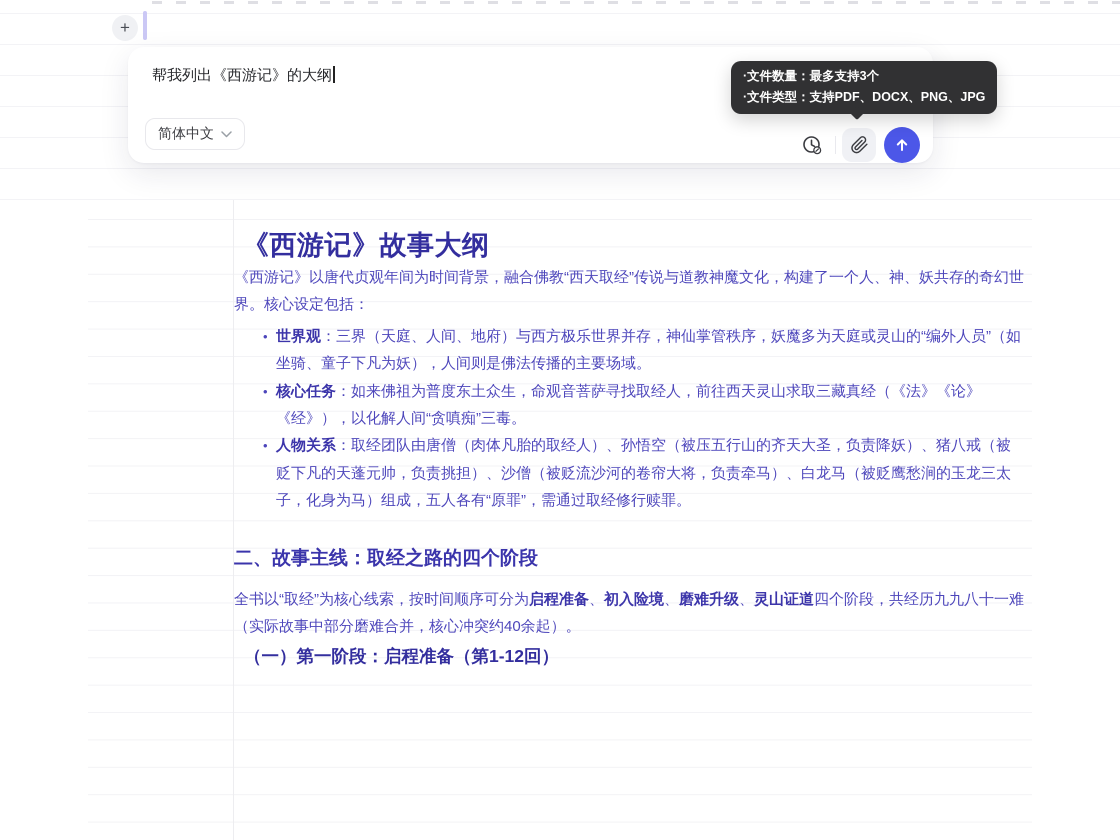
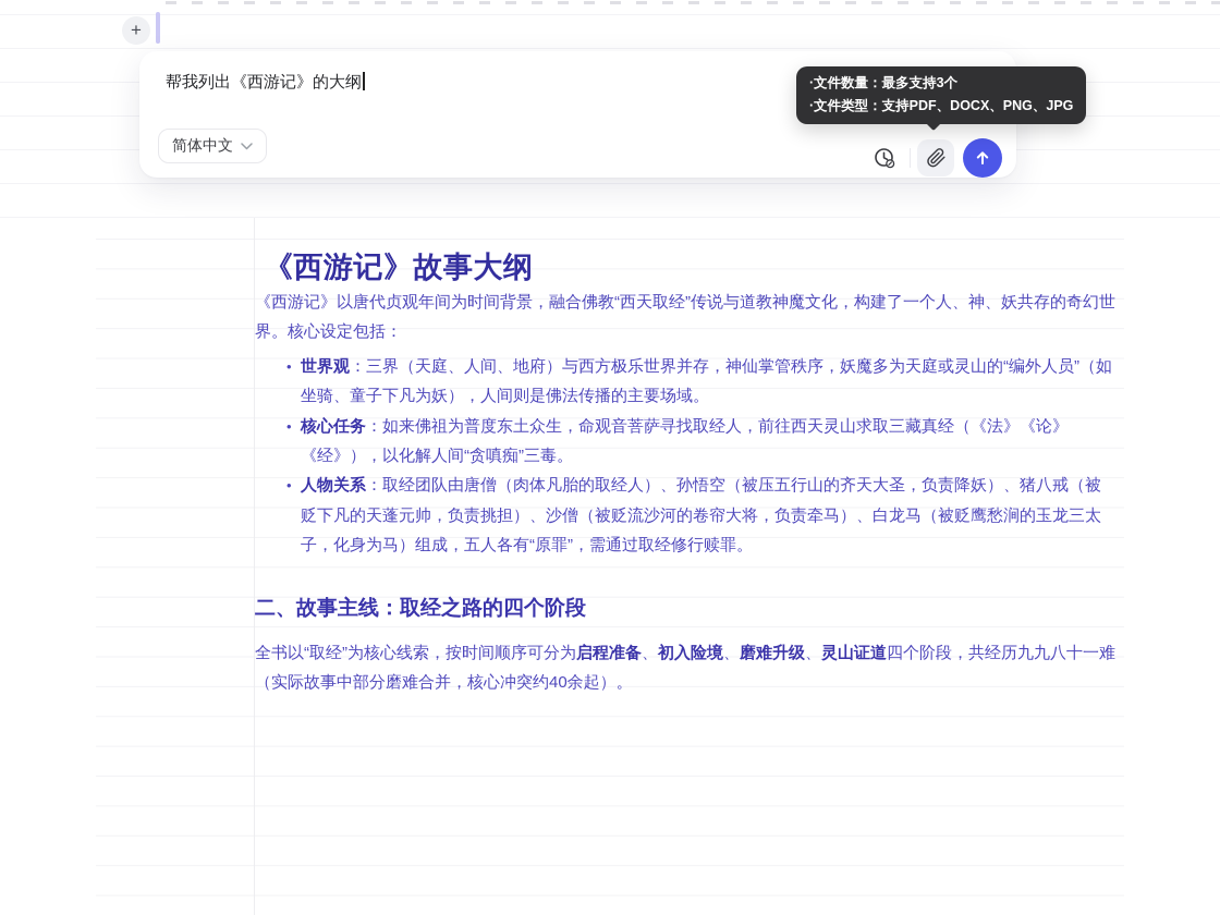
  +
  帮我列出《西游记》的大纲
  简体中文
  ·文件数量：最多支持3个
  ·文件类型：支持PDF、DOCX、PNG、JPG
  《西游记》故事大纲
  《西游记》以唐代贞观年间为时间背景，融合佛教“西天取经”传说与道教神魔文化，构建了一个人、神、妖共存的奇幻世界。核心设定包括：
  •
  世界观：三界（天庭、人间、地府）与西方极乐世界并存，神仙掌管秩序，妖魔多为天庭或灵山的“编外人员”（如坐骑、童子下凡为妖），人间则是佛法传播的主要场域。
  •
  核心任务：如来佛祖为普度东土众生，命观音菩萨寻找取经人，前往西天灵山求取三藏真经（《法》《论》《经》），以化解人间“贪嗔痴”三毒。
  •
  人物关系：取经团队由唐僧（肉体凡胎的取经人）、孙悟空（被压五行山的齐天大圣，负责降妖）、猪八戒（被贬下凡的天蓬元帅，负责挑担）、沙僧（被贬流沙河的卷帘大将，负责牵马）、白龙马（被贬鹰愁涧的玉龙三太子，化身为马）组成，五人各有“原罪”，需通过取经修行赎罪。
  二、故事主线：取经之路的四个阶段
  全书以“取经”为核心线索，按时间顺序可分为启程准备、初入险境、磨难升级、灵山证道四个阶段，共经历九九八十一难（实际故事中部分磨难合并，核心冲突约40余起）。
- （一）第一阶段：启程准备（第1-12回）
